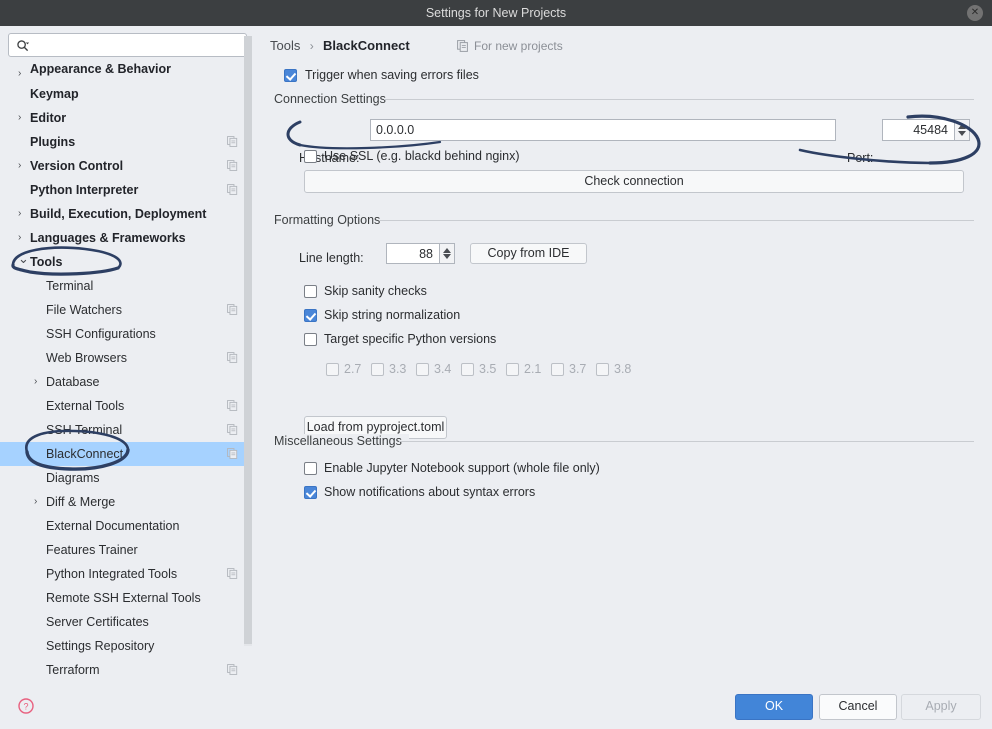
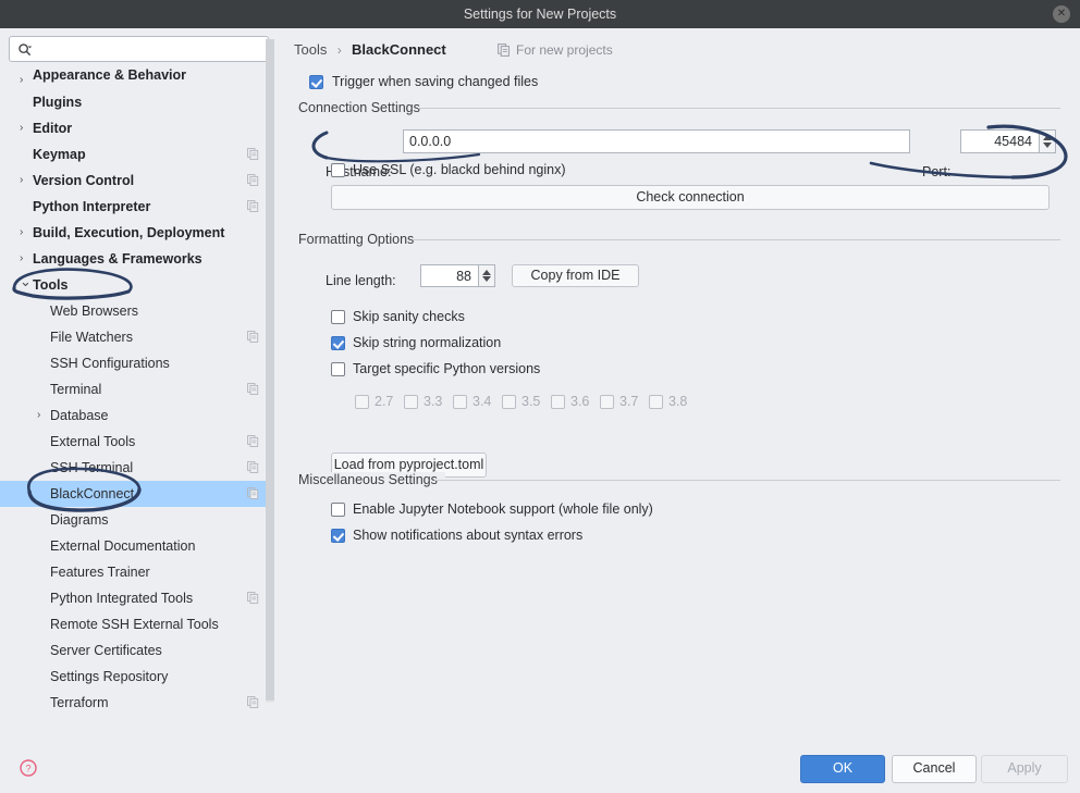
  Settings for New Projects
  ✕
  Appearance & Behavior
- Keymap
+ Plugins
  Editor
- Plugins
+ Keymap
  Version Control
  Python Interpreter
  Build, Execution, Deployment
  Languages & Frameworks
  Tools
- Terminal
+ Web Browsers
  File Watchers
  SSH Configurations
- Web Browsers
+ Terminal
  Database
  External Tools
  Serminal
  BlackConnect
  Diagrams
- Diff & Merge
  External Documentation
  Features Trainer
  Python Integrated Tools
  Remote SSH External Tools
  Server Certificates
  Settings Repository
  Terraform
  Tools › BlackConnect
  For new projects
- Trigger when saving errors files
+ Trigger when saving changed files
  Connection Settings
  stname:
  0.0.0.0
  45484
  Use SSL (e.g. blackd behind nginx)
  Check connection
  Formatting Options
  Line length:
  88
  Copy from IDE
  Skip sanity checks
  Skip string normalization
  Target specific Python versions
  2.7
  3.3
  3.4
  3.5
- 2.1
+ 3.6
  3.7
  3.8
  Load from pyproject.toml
  Miscellaneous Setting
  Enable Jupyter Notebook support (whole file only)
  Show notifications about syntax errors
  ?
  OK
  Cancel
  Apply
